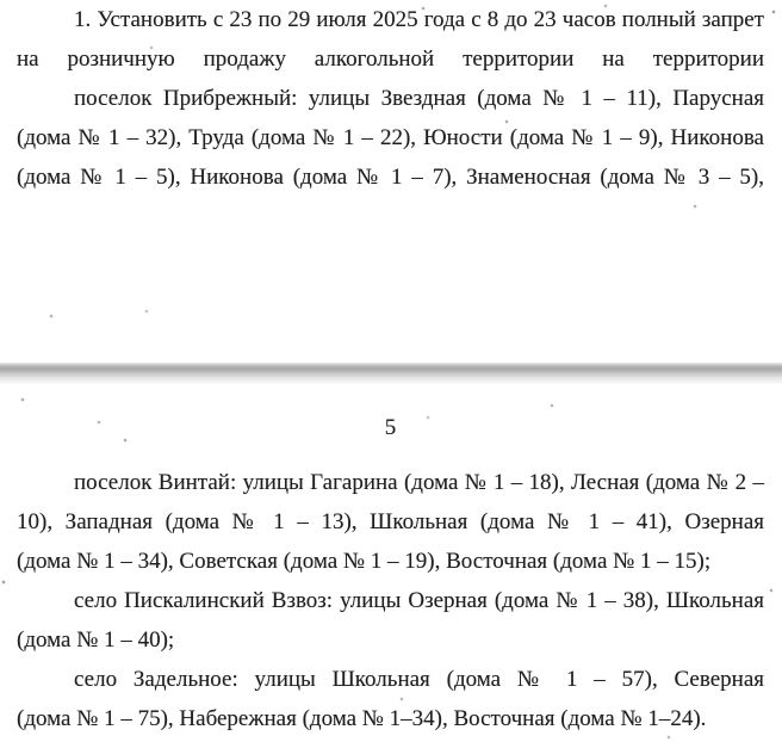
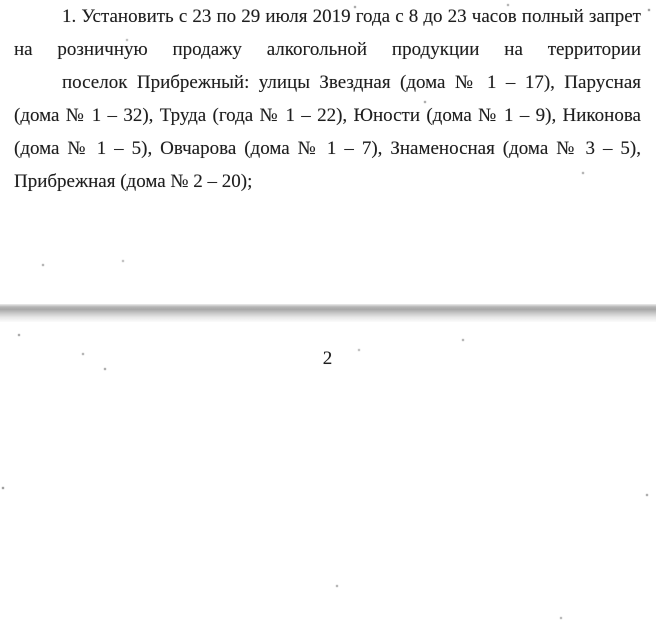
- 1. Установить с 23 по 29 июля 2025 года с 8 до 23 часов полный запрет
+ 1. Установить с 23 по 29 июля 2019 года с 8 до 23 часов полный запрет
- на розничную продажу алкогольной территории на территории
+ на розничную продажу алкогольной продукции на территории
- поселок Прибрежный: улицы Звездная (дома № 1 – 11), Парусная
+ поселок Прибрежный: улицы Звездная (дома № 1 – 17), Парусная
- (дома № 1 – 32), Труда (дома № 1 – 22), Юности (дома № 1 – 9), Никонова
+ (дома № 1 – 32), Труда (года № 1 – 22), Юности (дома № 1 – 9), Никонова
- (дома № 1 – 5), Никонова (дома № 1 – 7), Знаменосная (дома № 3 – 5),
+ (дома № 1 – 5), Овчарова (дома № 1 – 7), Знаменосная (дома № 3 – 5),
+ Прибрежная (дома № 2 – 20);
- 5
+ 2
- поселок Винтай: улицы Гагарина (дома № 1 – 18), Лесная (дома № 2 –
- 10), Западная (дома № 1 – 13), Школьная (дома № 1 – 41), Озерная
- (дома № 1 – 34), Советская (дома № 1 – 19), Восточная (дома № 1 – 15);
- село Пискалинский Взвоз: улицы Озерная (дома № 1 – 38), Школьная
- (дома № 1 – 40);
- село Задельное: улицы Школьная (дома № 1 – 57), Северная
- (дома № 1 – 75), Набережная (дома № 1–34), Восточная (дома № 1–24).
